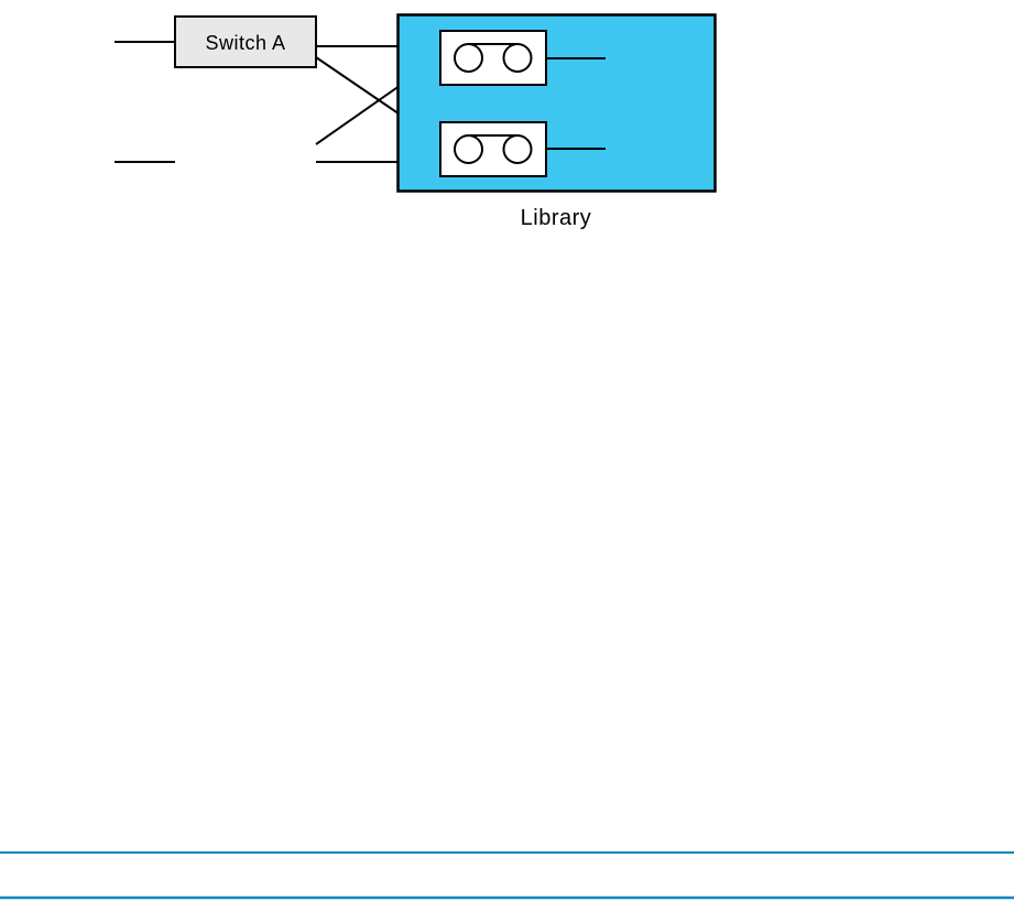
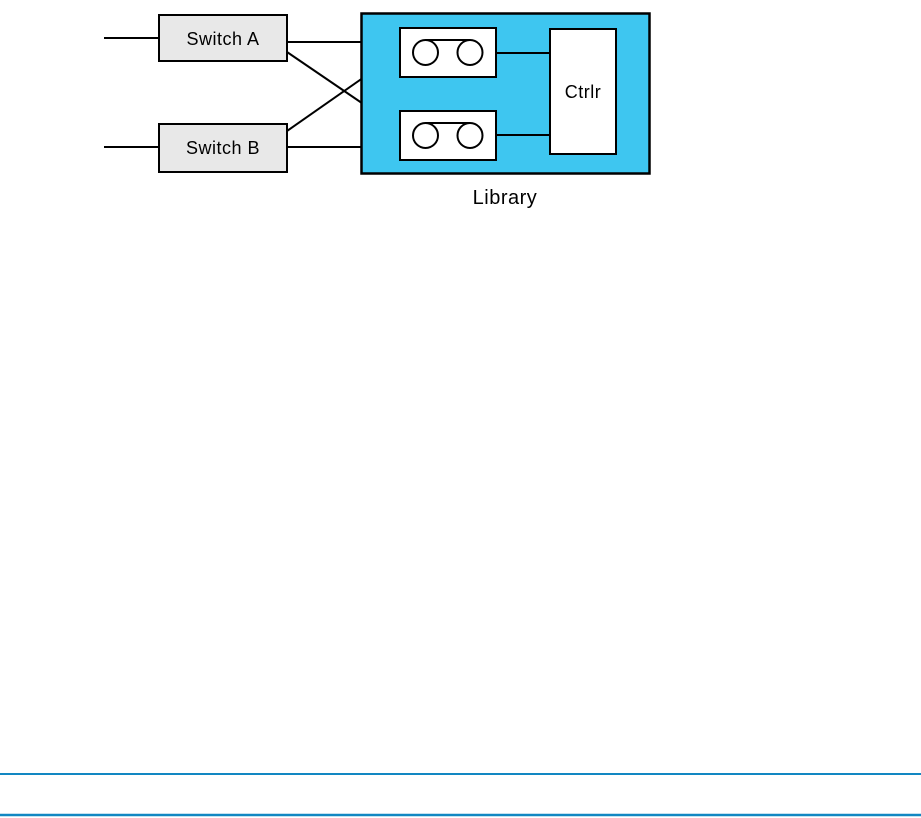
  Switch A
+ Switch B
+ Ctrlr
  Library
